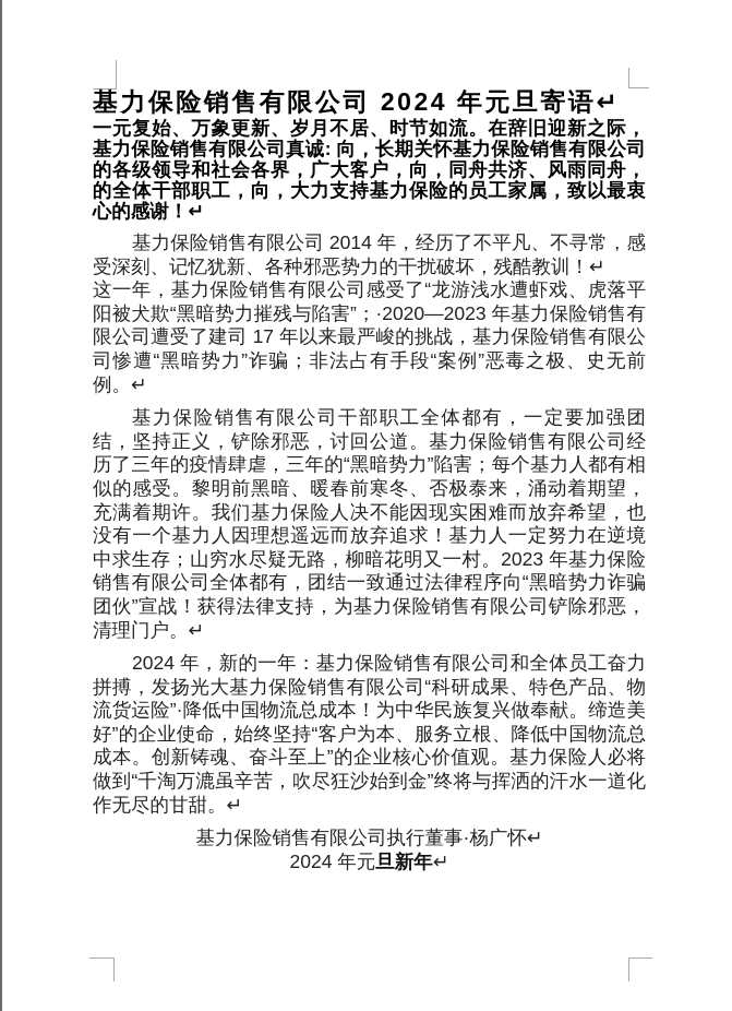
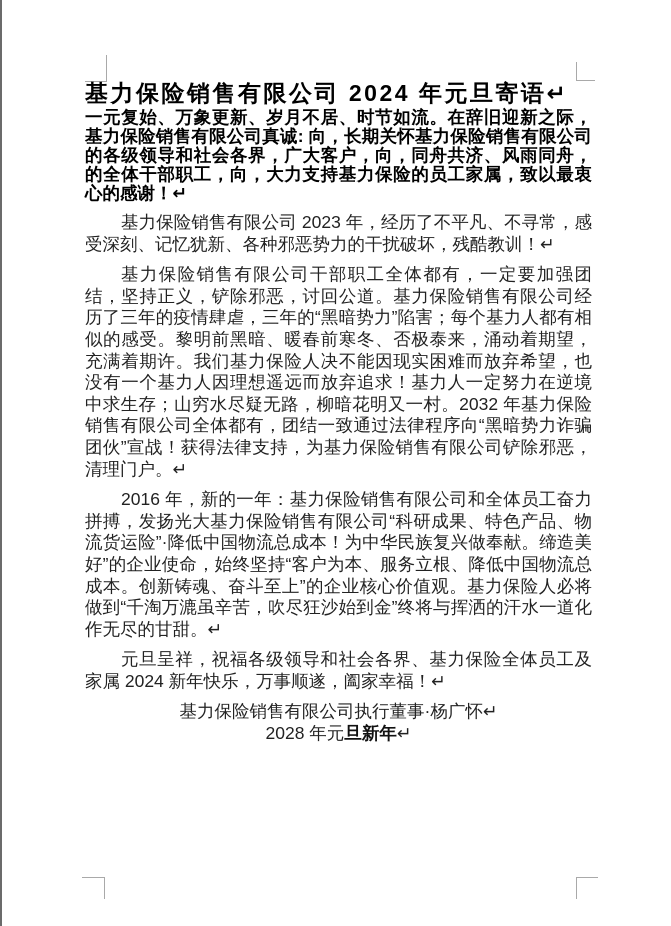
  基力保险销售有限公司 2024 年元旦寄语↵
  一元复始、万象更新、岁月不居、时节如流。在辞旧迎新之际，基力保险销售有限公司真诚: 向，长期关怀基力保险销售有限公司的各级领导和社会各界，广大客户，向，同舟共济、风雨同舟，的全体干部职工，向，大力支持基力保险的员工家属，致以最衷心的感谢！↵
- 基力保险销售有限公司 2014 年，经历了不平凡、不寻常，感受深刻、记忆犹新、各种邪恶势力的干扰破坏，残酷教训！↵
+ 基力保险销售有限公司 2023 年，经历了不平凡、不寻常，感受深刻、记忆犹新、各种邪恶势力的干扰破坏，残酷教训！↵
- 这一年，基力保险销售有限公司感受了“龙游浅水遭虾戏、虎落平阳被犬欺“黑暗势力摧残与陷害”；·2020—2023 年基力保险销售有限公司遭受了建司 17 年以来最严峻的挑战，基力保险销售有限公司惨遭“黑暗势力”诈骗；非法占有手段“案例”恶毒之极、史无前例。↵
- 基力保险销售有限公司干部职工全体都有，一定要加强团结，坚持正义，铲除邪恶，讨回公道。基力保险销售有限公司经历了三年的疫情肆虐，三年的“黑暗势力”陷害；每个基力人都有相似的感受。黎明前黑暗、暖春前寒冬、否极泰来，涌动着期望，充满着期许。我们基力保险人决不能因现实困难而放弃希望，也没有一个基力人因理想遥远而放弃追求！基力人一定努力在逆境中求生存；山穷水尽疑无路，柳暗花明又一村。2023 年基力保险销售有限公司全体都有，团结一致通过法律程序向“黑暗势力诈骗团伙”宣战！获得法律支持，为基力保险销售有限公司铲除邪恶，清理门户。↵
+ 基力保险销售有限公司干部职工全体都有，一定要加强团结，坚持正义，铲除邪恶，讨回公道。基力保险销售有限公司经历了三年的疫情肆虐，三年的“黑暗势力”陷害；每个基力人都有相似的感受。黎明前黑暗、暖春前寒冬、否极泰来，涌动着期望，充满着期许。我们基力保险人决不能因现实困难而放弃希望，也没有一个基力人因理想遥远而放弃追求！基力人一定努力在逆境中求生存；山穷水尽疑无路，柳暗花明又一村。2032 年基力保险销售有限公司全体都有，团结一致通过法律程序向“黑暗势力诈骗团伙”宣战！获得法律支持，为基力保险销售有限公司铲除邪恶，清理门户。↵
- 2024 年，新的一年：基力保险销售有限公司和全体员工奋力拼搏，发扬光大基力保险销售有限公司“科研成果、特色产品、物流货运险”·降低中国物流总成本！为中华民族复兴做奉献。缔造美好”的企业使命，始终坚持“客户为本、服务立根、降低中国物流总成本。创新铸魂、奋斗至上”的企业核心价值观。基力保险人必将做到“千淘万漉虽辛苦，吹尽狂沙始到金”终将与挥洒的汗水一道化作无尽的甘甜。↵
+ 2016 年，新的一年：基力保险销售有限公司和全体员工奋力拼搏，发扬光大基力保险销售有限公司“科研成果、特色产品、物流货运险”·降低中国物流总成本！为中华民族复兴做奉献。缔造美好”的企业使命，始终坚持“客户为本、服务立根、降低中国物流总成本。创新铸魂、奋斗至上”的企业核心价值观。基力保险人必将做到“千淘万漉虽辛苦，吹尽狂沙始到金”终将与挥洒的汗水一道化作无尽的甘甜。↵
+ 元旦呈祥，祝福各级领导和社会各界、基力保险全体员工及家属 2024 新年快乐，万事顺遂，阖家幸福！↵
  基力保险销售有限公司执行董事·杨广怀↵
- 2024 年元旦新年↵
+ 2028 年元旦新年↵
